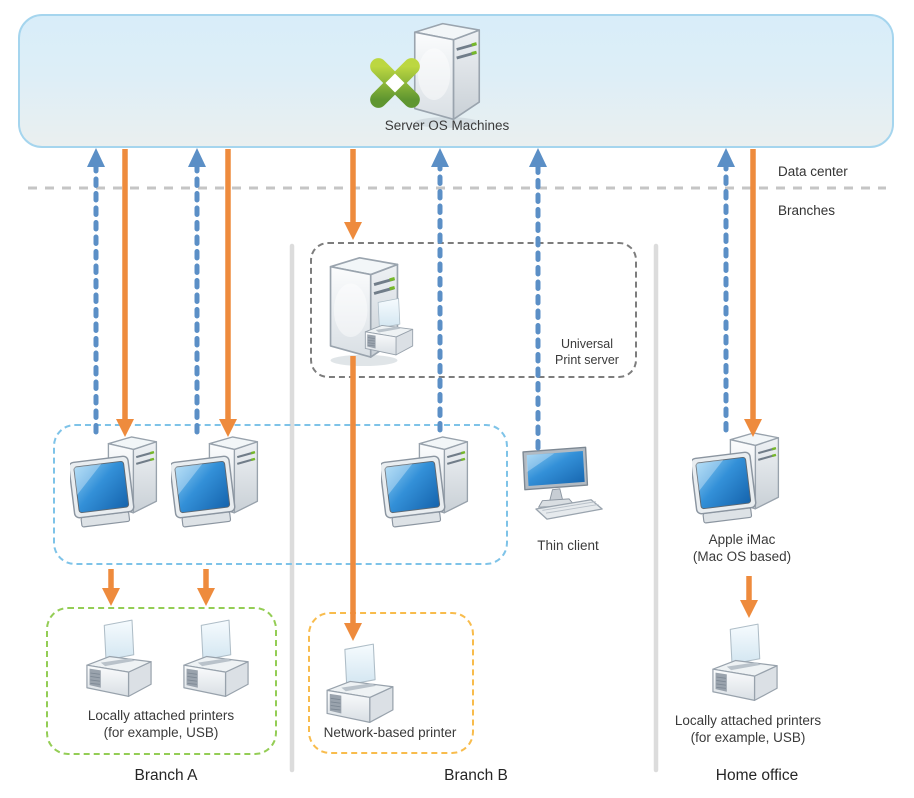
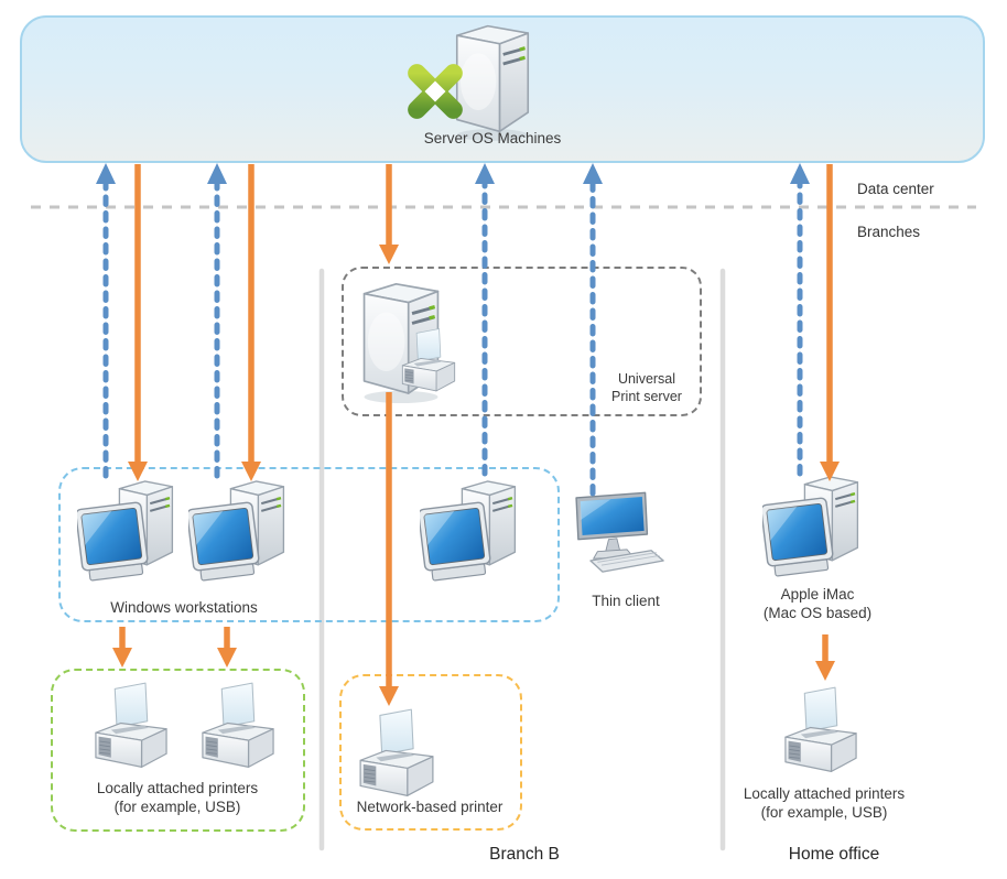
  Server OS Machines
  Data center
  Branches
  Universal
  Print server
+ Windows workstations
  Thin client
  Apple iMac
  (Mac OS based)
  Locally attached printers
  (for example, USB)
  Network-based printer
  Locally attached printers
  (for example, USB)
- Branch A
  Branch B
  Home office
